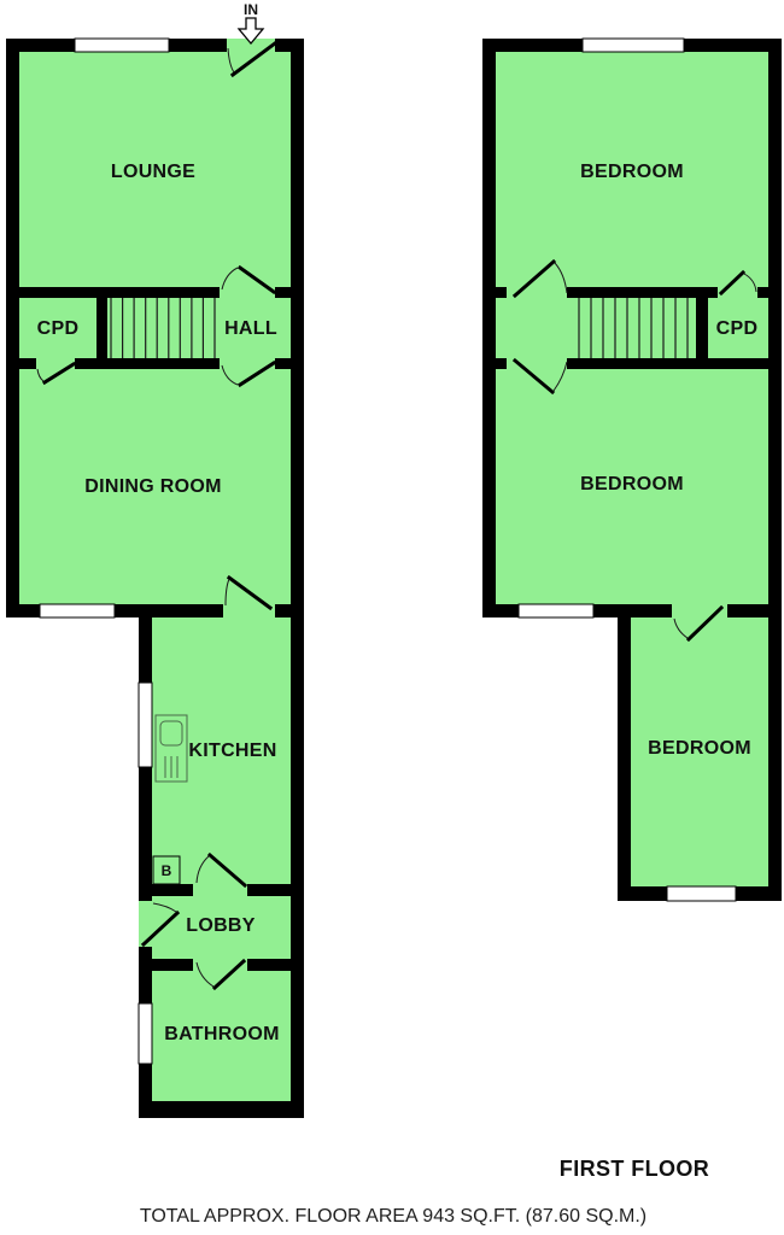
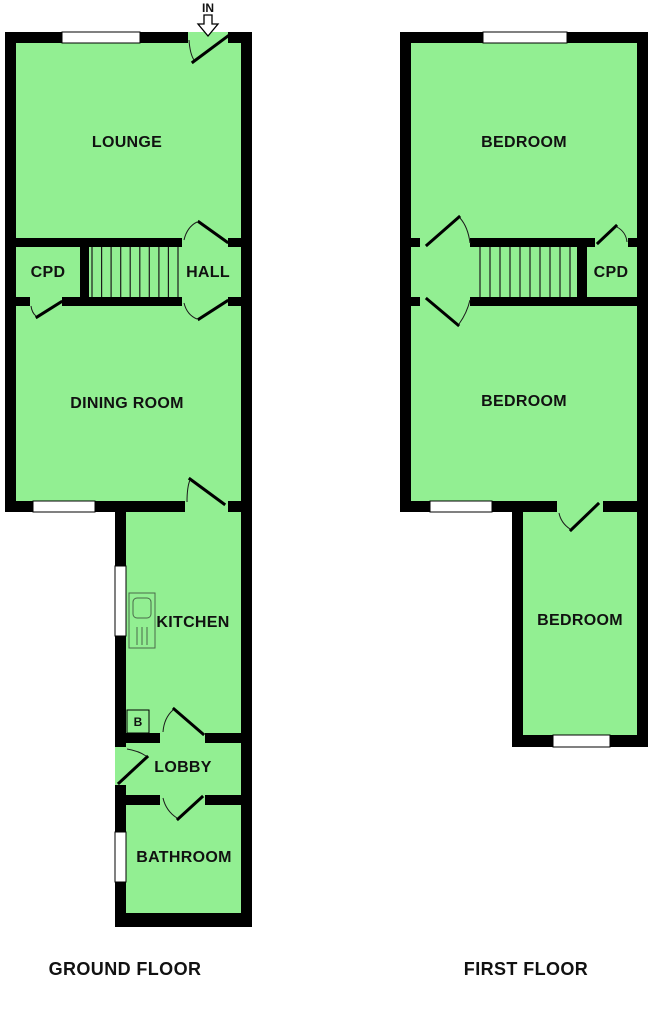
  B
  IN
  LOUNGE
  CPD
  HALL
  DINING ROOM
  KITCHEN
  LOBBY
  BATHROOM
  BEDROOM
  CPD
  BEDROOM
  BEDROOM
+ GROUND FLOOR
  FIRST FLOOR
- TOTAL APPROX. FLOOR AREA 943 SQ.FT. (87.60 SQ.M.)
